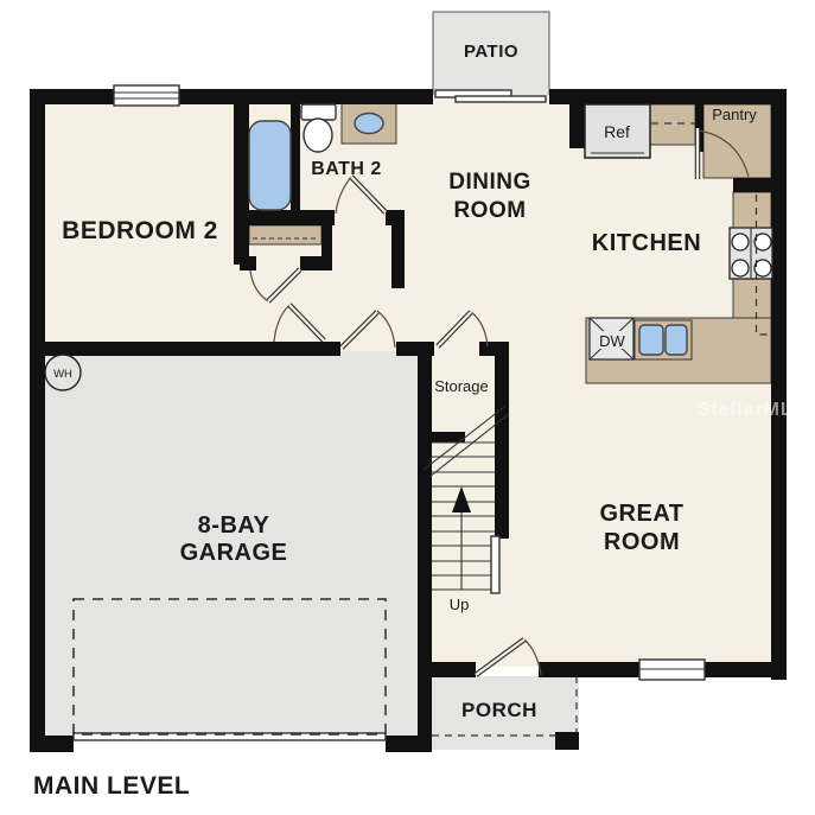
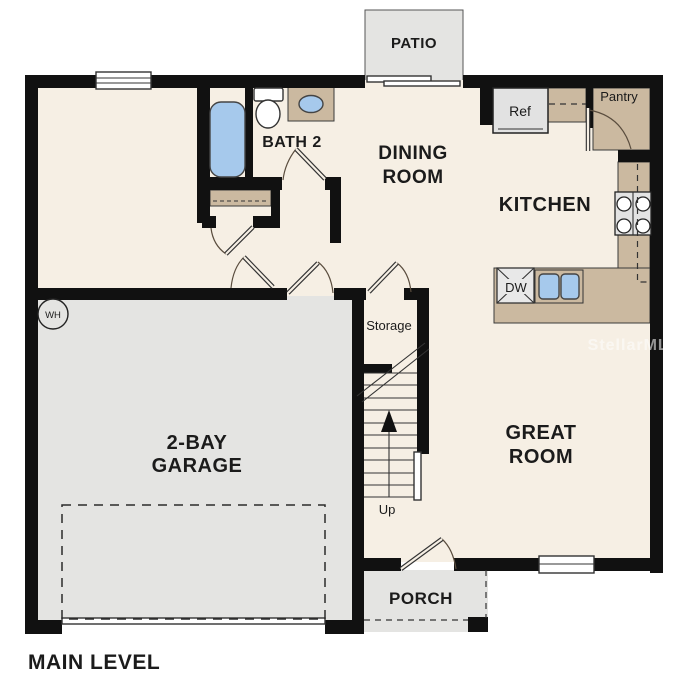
- BEDROOM 2
  BATH 2
  DINING
  ROOM
  KITCHEN
  GREAT
  ROOM
- 8-BAY
+ 2-BAY
  GARAGE
  PATIO
  PORCH
  Storage
  Ref
  Pantry
  DW
  Up
  WH
  MAIN LEVEL
  StellarMLS
